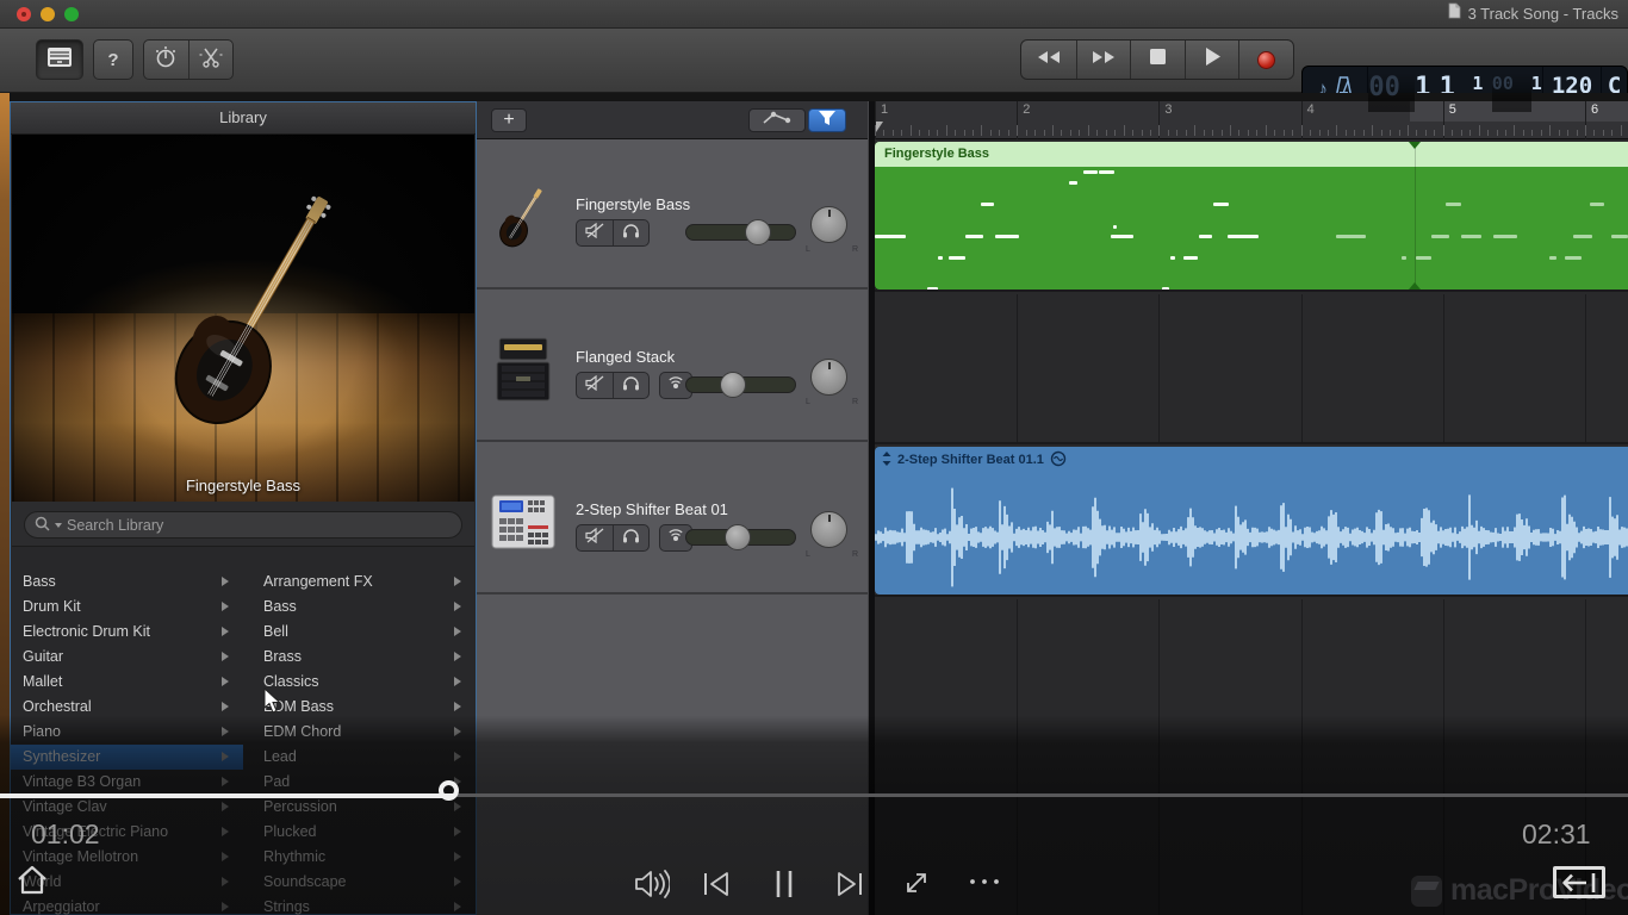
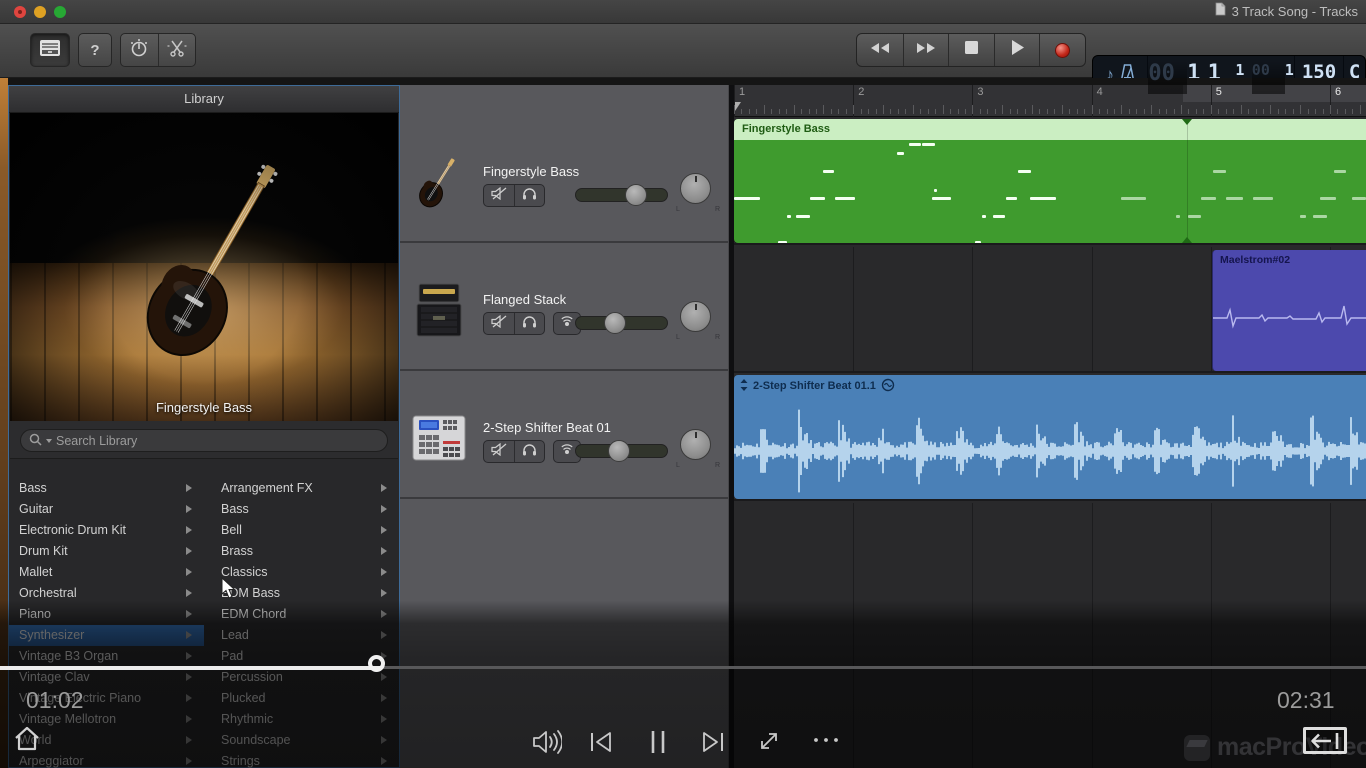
  3 Track Song - Tracks
  ?
  ♪
  00
  1
  1
  1
  00
  1
- 120
+ 150
  C
  Library
  Fingerstyle Bass
  Search Library
  Bass
- Drum Kit
+ Guitar
  Electronic Drum Kit
- Guitar
+ Drum Kit
  Mallet
  Orchestral
  Arrangement FX
  Bass
  Bell
  Brass
  Classics
  EDM Bass
- +
  Fingerstyle Bass
  Flanged Stack
  2-Step Shifter Beat 01
  1
  2
  3
  4
  5
  6
  Fingerstyle Bass
+ Maelstrom#02
  2-Step Shifter Beat 01.1
  01:02
  02:31
  macProVideo
